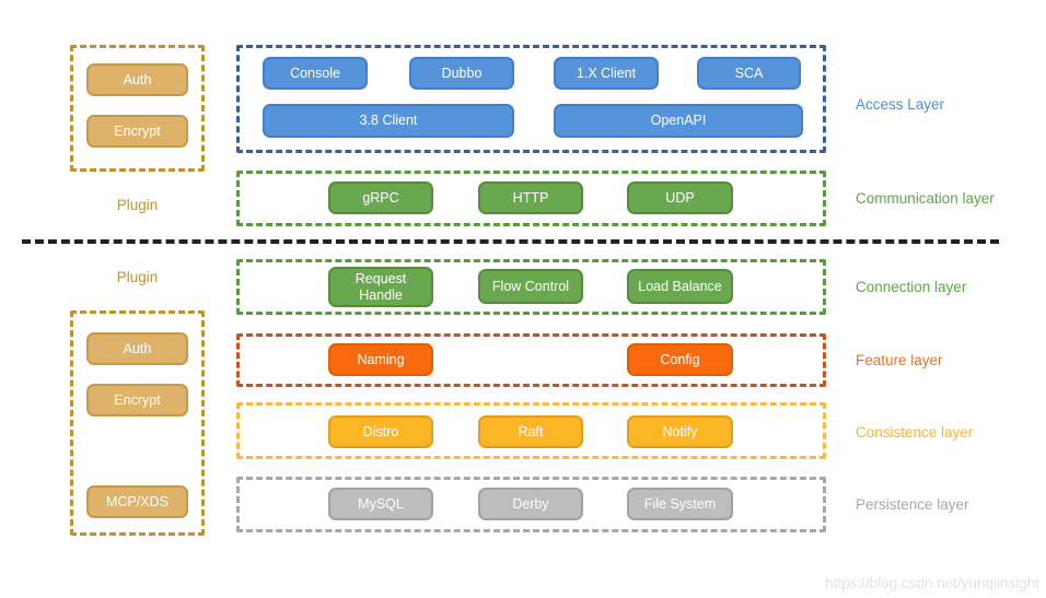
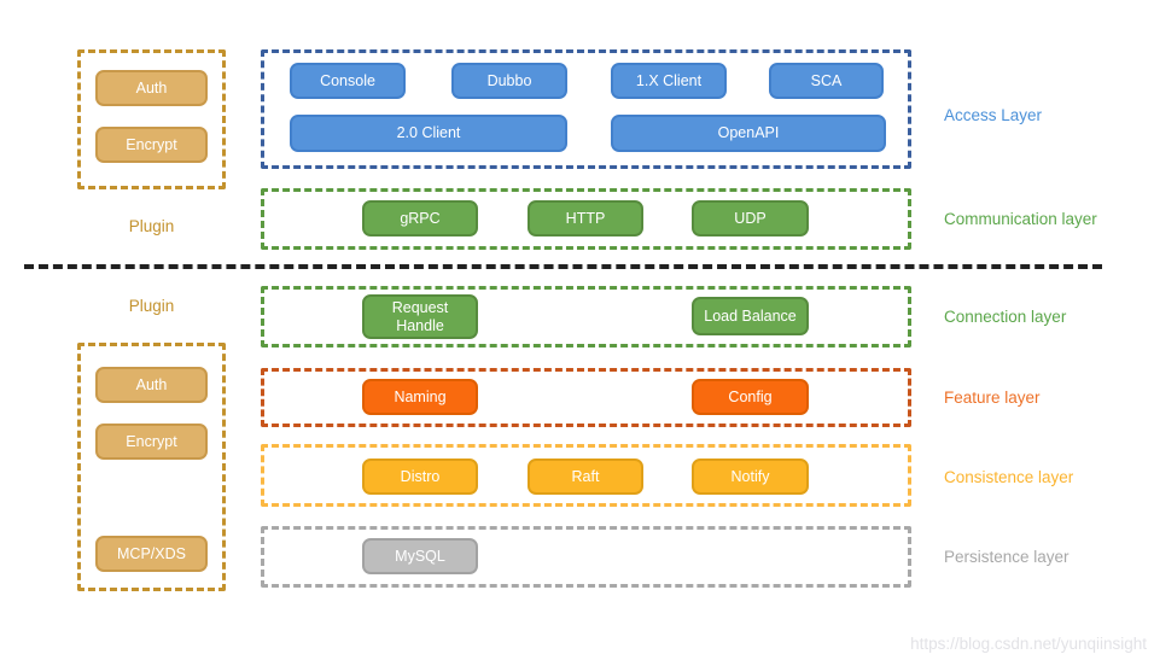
  Auth
  Encrypt
  Plugin
  Plugin
  Auth
  Encrypt
  MCP/XDS
  Console
  Dubbo
  1.X Client
  SCA
- 3.8 Client
+ 2.0 Client
  OpenAPI
  Access Layer
  gRPC
  HTTP
  UDP
  Communication layer
  Request Handle
- Flow Control
  Load Balance
  Connection layer
  Naming
  Config
  Feature layer
  Distro
  Raft
  Notify
  Consistence layer
  MySQL
- Derby
- File System
  Persistence layer
  https://blog.csdn.net/yunqiinsight
